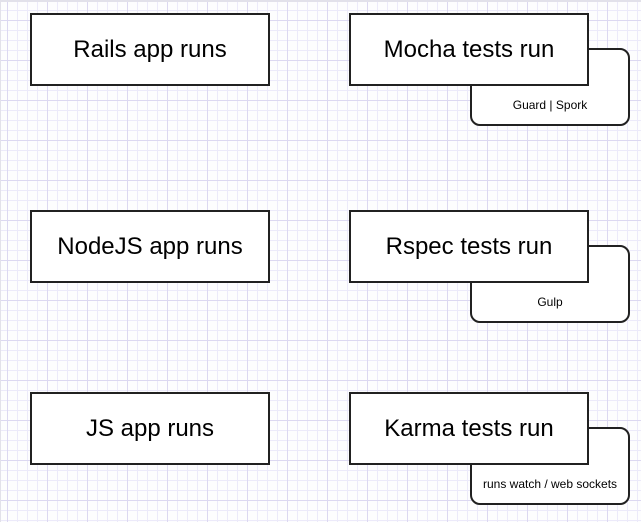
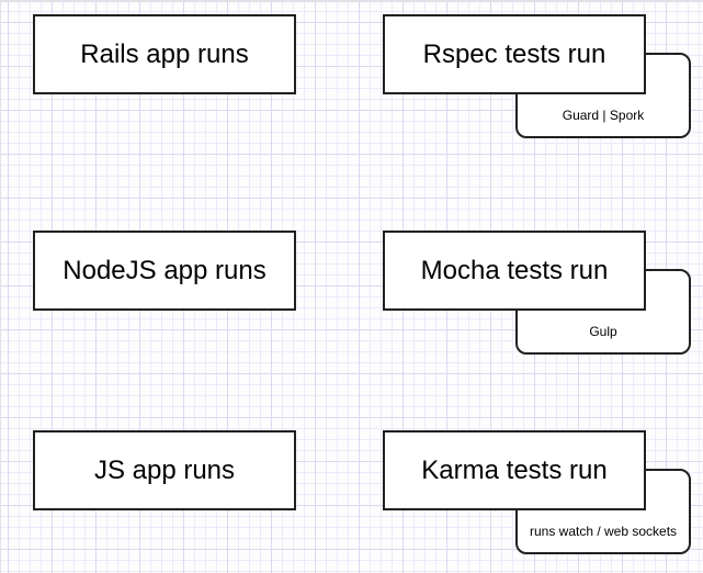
  Guard | Spork
  Rails app runs
- Mocha tests run
+ Rspec tests run
  Gulp
  NodeJS app runs
- Rspec tests run
+ Mocha tests run
  runs watch / web sockets
  JS app runs
  Karma tests run
